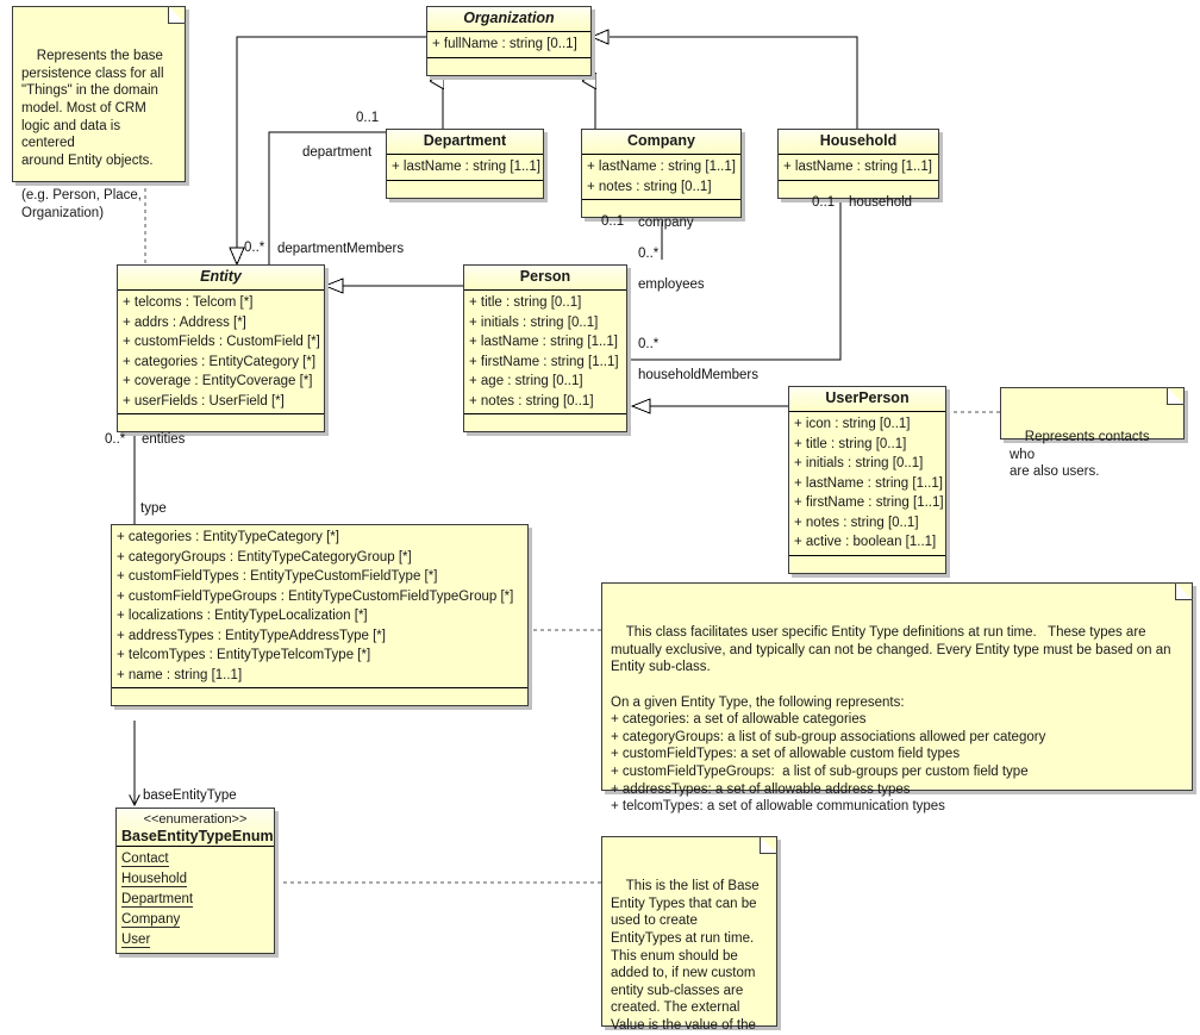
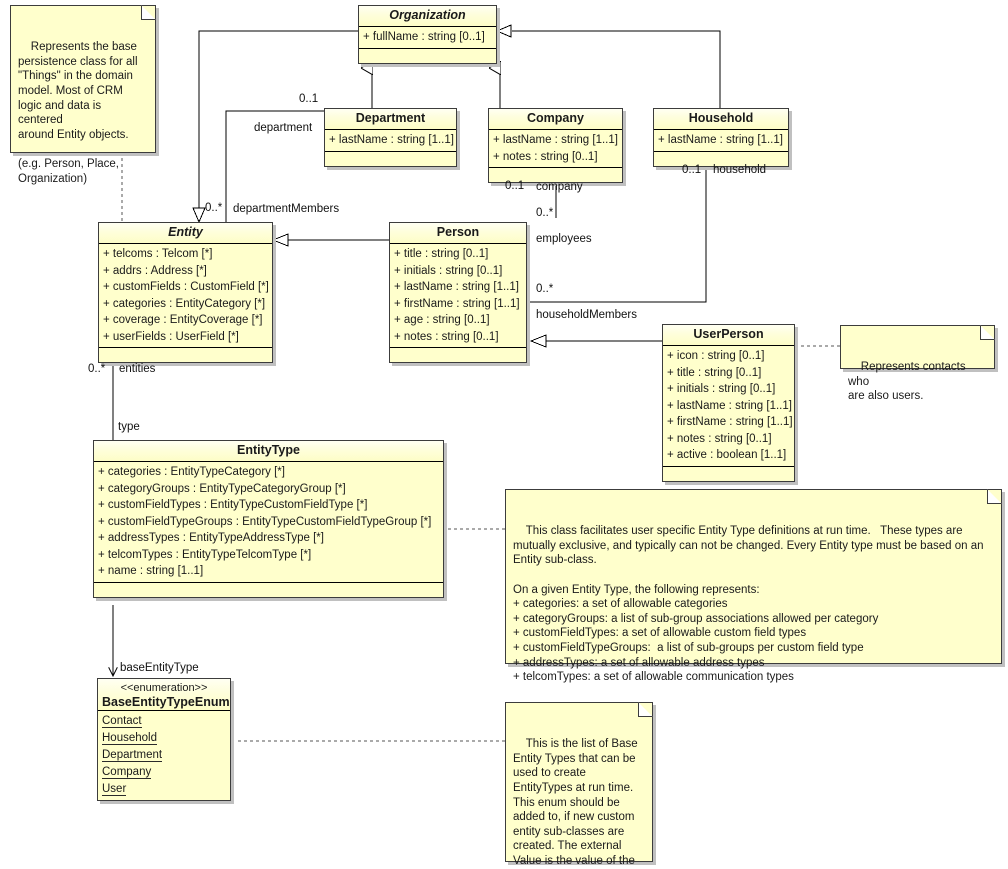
  Represents the base
  persistence class for all
  "Things" in the domain
  model. Most of CRM
  logic and data is centered
  around Entity objects.
  (e.g. Person, Place,
  Organization)
  Represents contacts who
  are also users.
  This class facilitates user specific Entity Type definitions at run time. These types are
  mutually exclusive, and typically can not be changed. Every Entity type must be based on an
  Entity sub-class.
  On a given Entity Type, the following represents:
  + categories: a set of allowable categories
  + categoryGroups: a list of sub-group associations allowed per category
  + customFieldTypes: a set of allowable custom field types
  + customFieldTypeGroups: a list of sub-groups per custom field type
  + addressTypes: a set of allowable address types
  + telcomTypes: a set of allowable communication types
  This is the list of Base
  Entity Types that can be
  used to create
  EntityTypes at run time.
  This enum should be
  added to, if new custom
  entity sub-classes are
  created. The external
  Value is the value of the
  Organization
  + fullName : string [0..1]
  Department
  + lastName : string [1..1]
  Company
  + lastName : string [1..1]
  + notes : string [0..1]
  Household
  + lastName : string [1..1]
  Entity
  + telcoms : Telcom [*]
  + addrs : Address [*]
  + customFields : CustomField [*]
  + categories : EntityCategory [*]
  + coverage : EntityCoverage [*]
  + userFields : UserField [*]
  Person
  + title : string [0..1]
  + initials : string [0..1]
  + lastName : string [1..1]
  + firstName : string [1..1]
  + age : string [0..1]
  + notes : string [0..1]
  UserPerson
  + icon : string [0..1]
  + title : string [0..1]
  + initials : string [0..1]
  + lastName : string [1..1]
  + firstName : string [1..1]
  + notes : string [0..1]
  + active : boolean [1..1]
+ EntityType
  + categories : EntityTypeCategory [*]
  + categoryGroups : EntityTypeCategoryGroup [*]
  + customFieldTypes : EntityTypeCustomFieldType [*]
  + customFieldTypeGroups : EntityTypeCustomFieldTypeGroup [*]
- + localizations : EntityTypeLocalization [*]
  + addressTypes : EntityTypeAddressType [*]
  + telcomTypes : EntityTypeTelcomType [*]
  + name : string [1..1]
  <<enumeration>>
  BaseEntityTypeEnum
  Contact
  Household
  Department
  Company
  User
  0..1
  department
  0..*
  departmentMembers
  0..1
  company
  0..*
  employees
  0..1
  household
  0..*
  householdMembers
  0..*
  entities
  type
  baseEntityType
